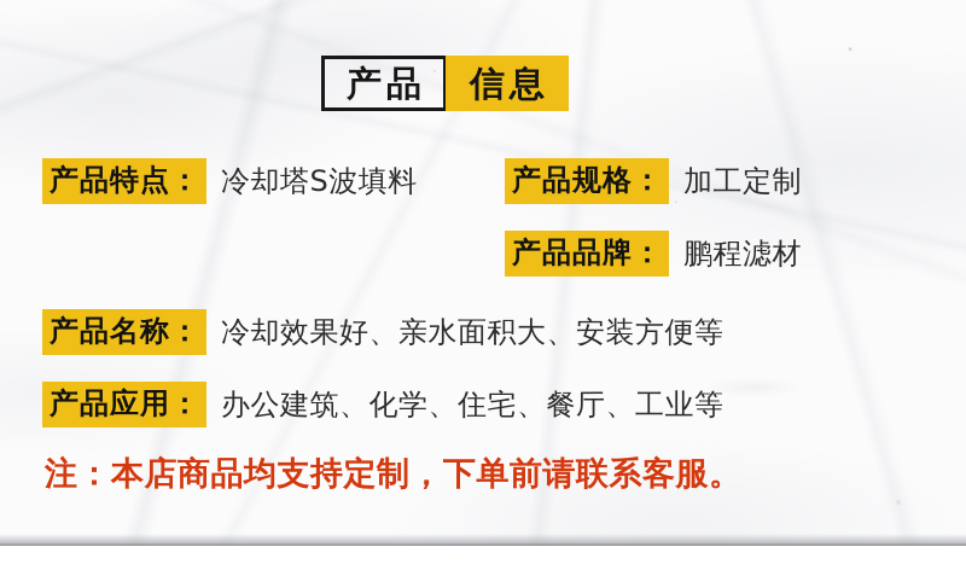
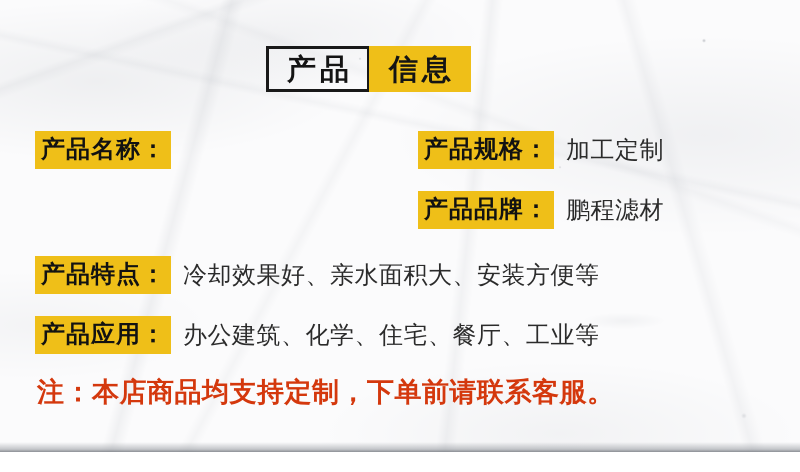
  产品
  信息
- 产品特点：
+ 产品名称：
- 冷却塔S波填料
  产品规格：
  加工定制
  产品品牌：
  鹏程滤材
- 产品名称：
+ 产品特点：
  冷却效果好、亲水面积大、安装方便等
  产品应用：
  办公建筑、化学、住宅、餐厅、工业等
  注：本店商品均支持定制，下单前请联系客服。
